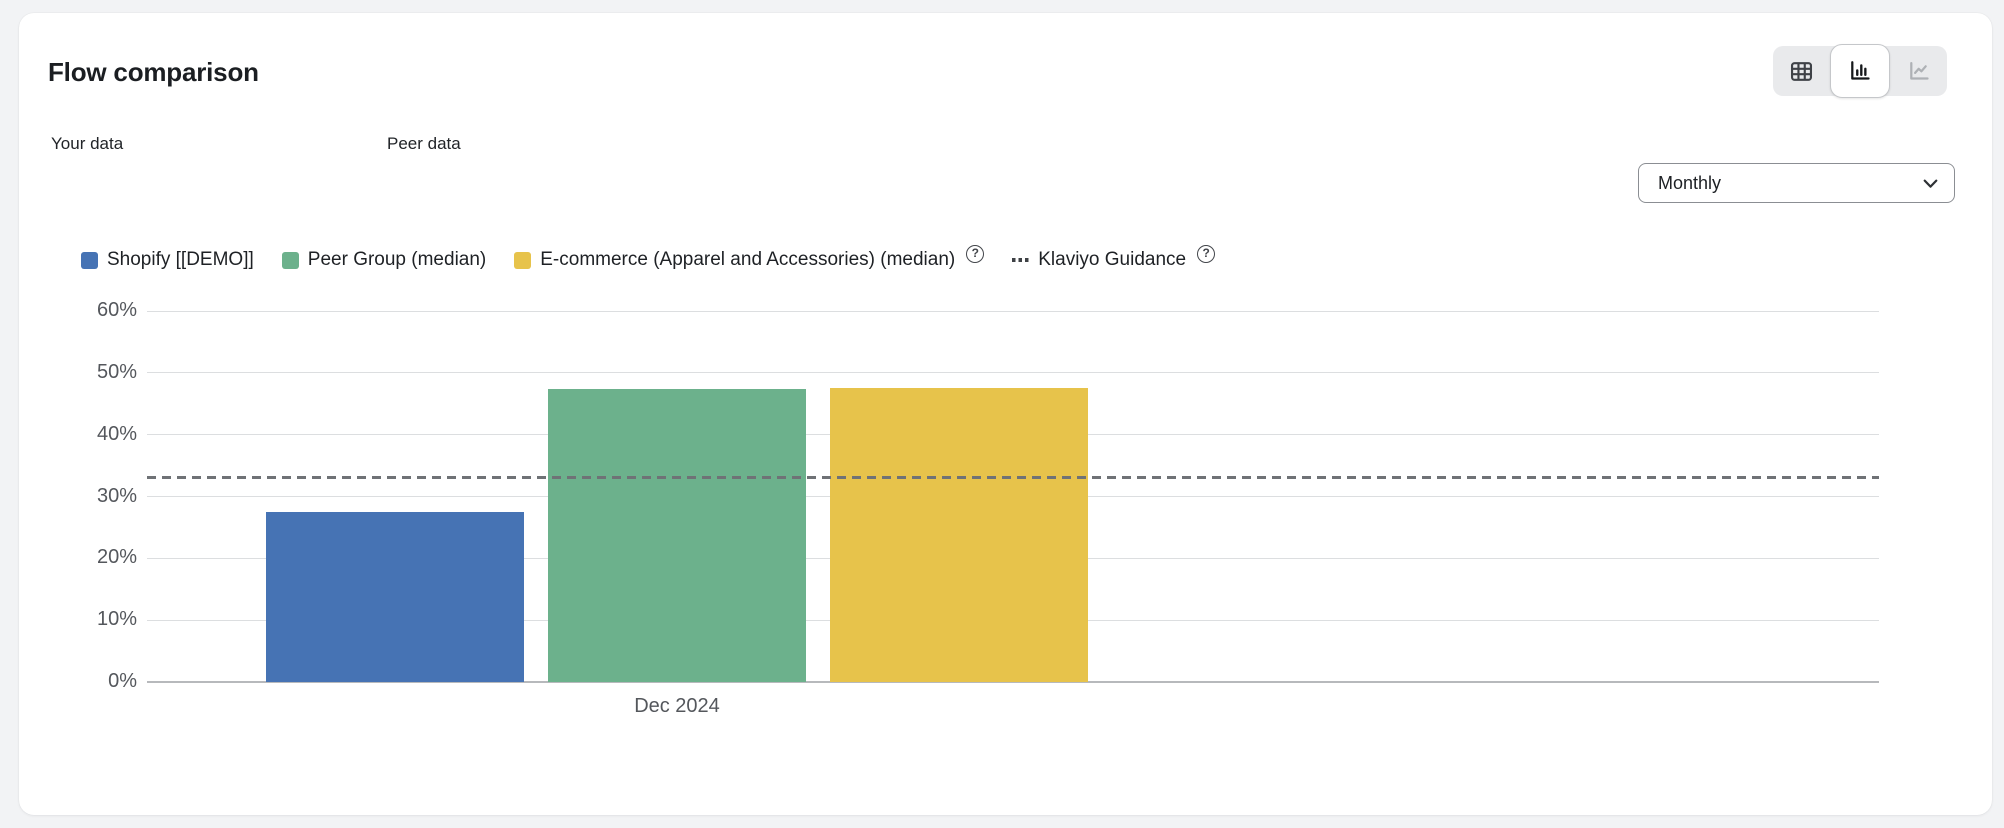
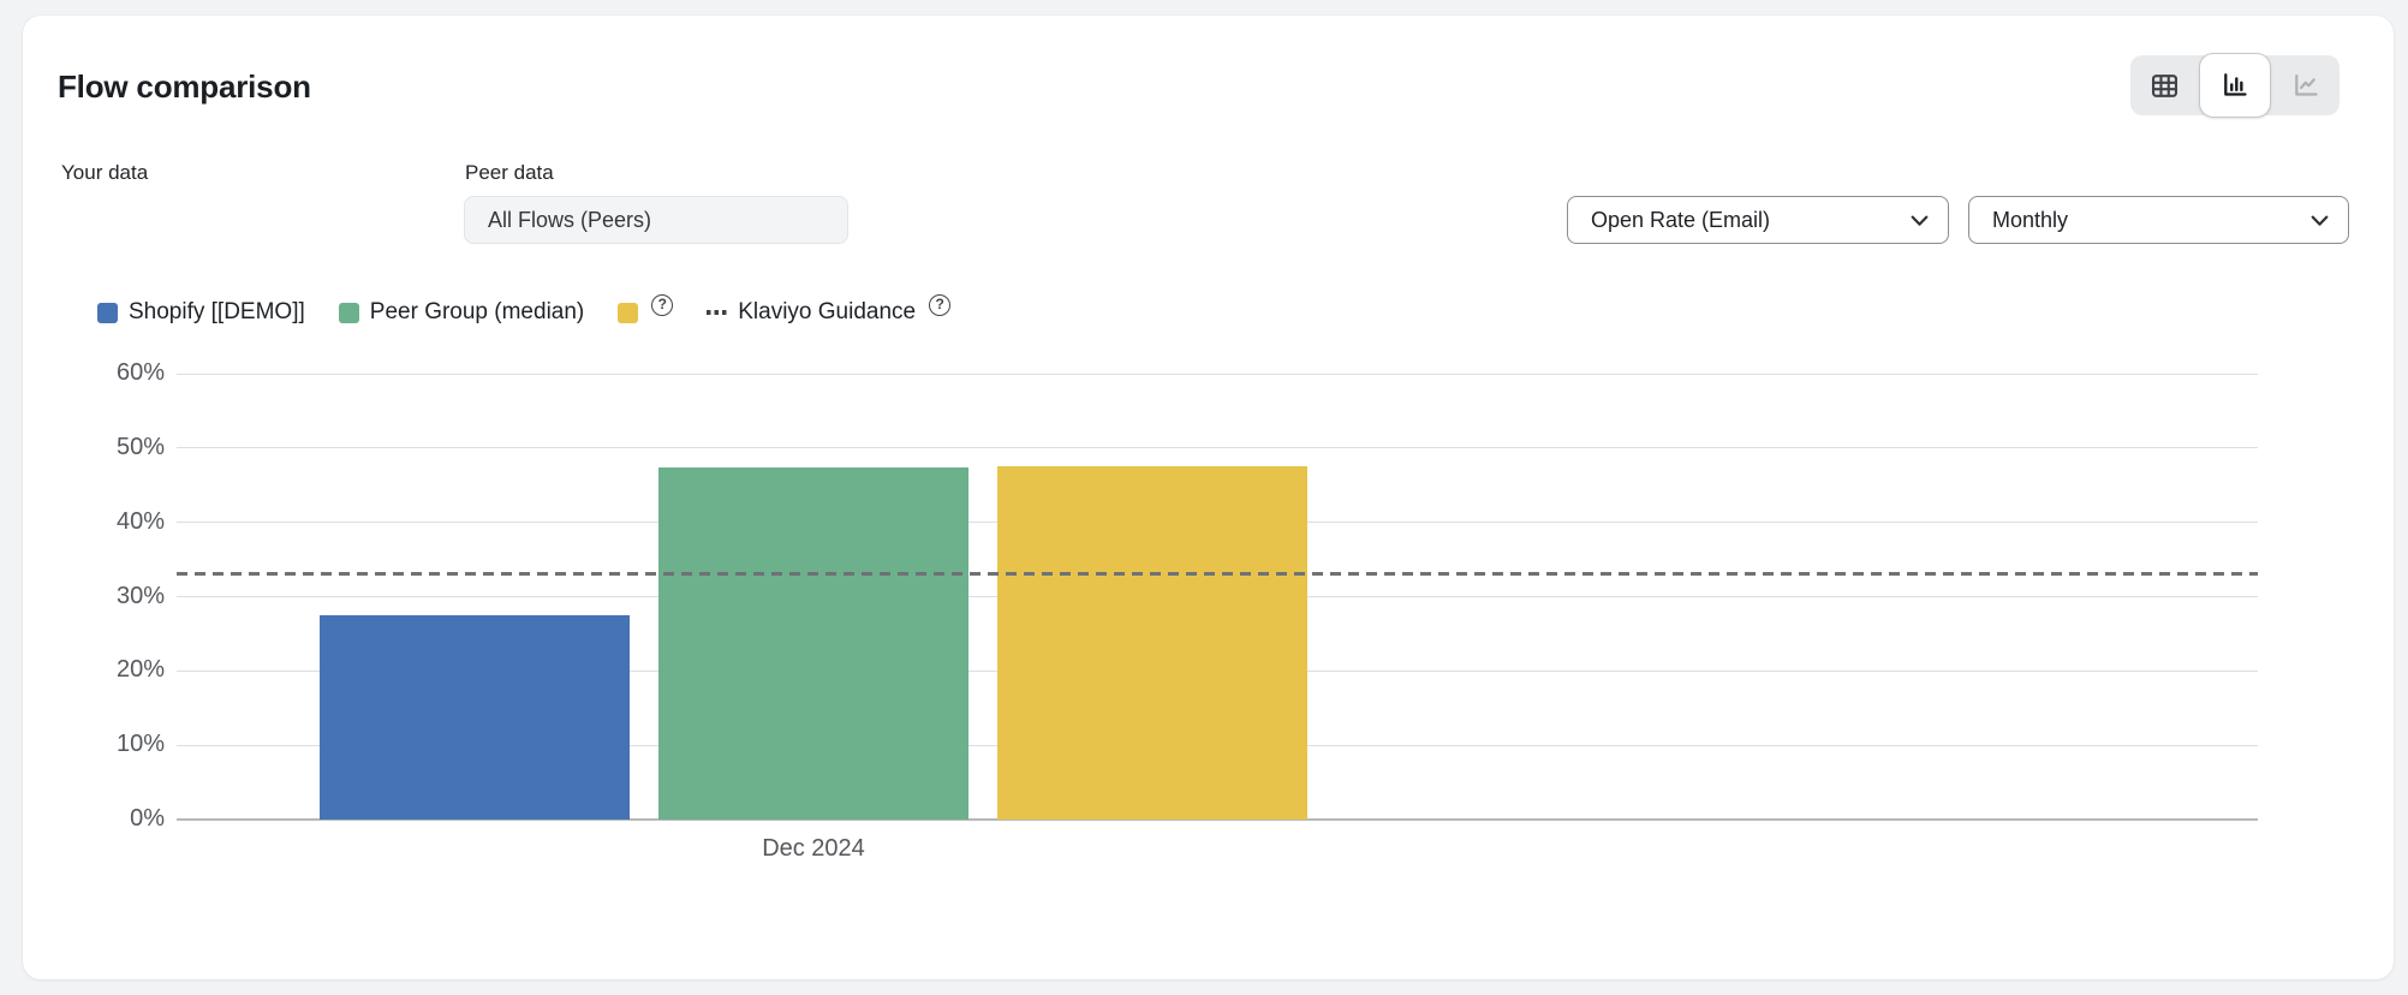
  Flow comparison
  Your data
  Peer data
+ All Flows (Peers)
+ Open Rate (Email)
  Monthly
  Shopify [[DEMO]]
  Peer Group (median)
- E-commerce (Apparel and Accessories) (median)
  ?
  Klaviyo Guidance
  ?
  0%
  10%
  20%
  30%
  40%
  50%
  60%
  Dec 2024
